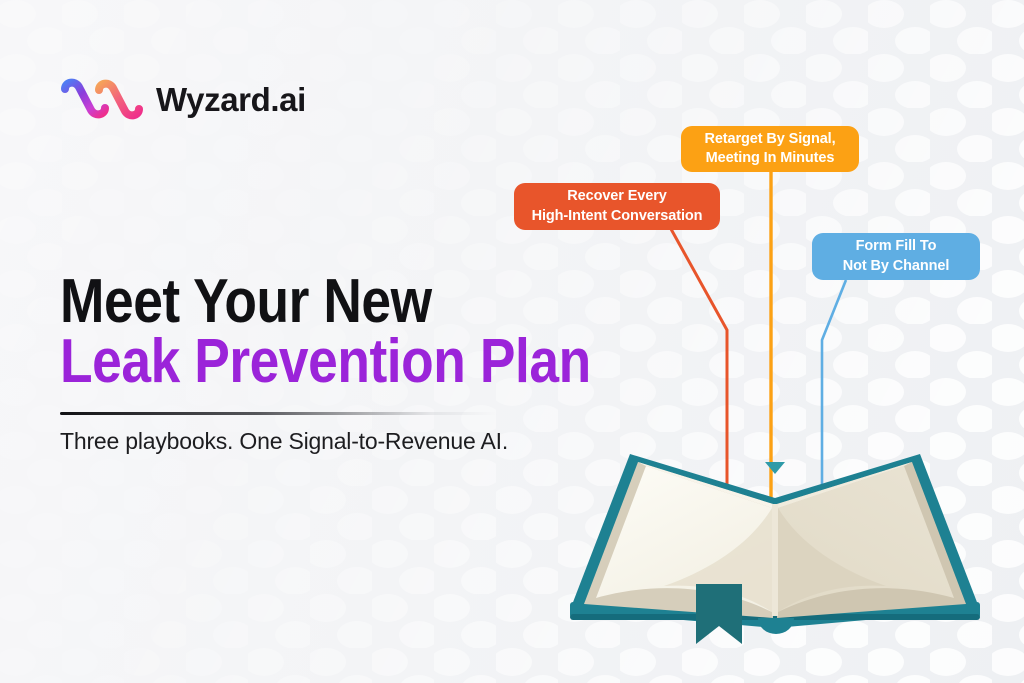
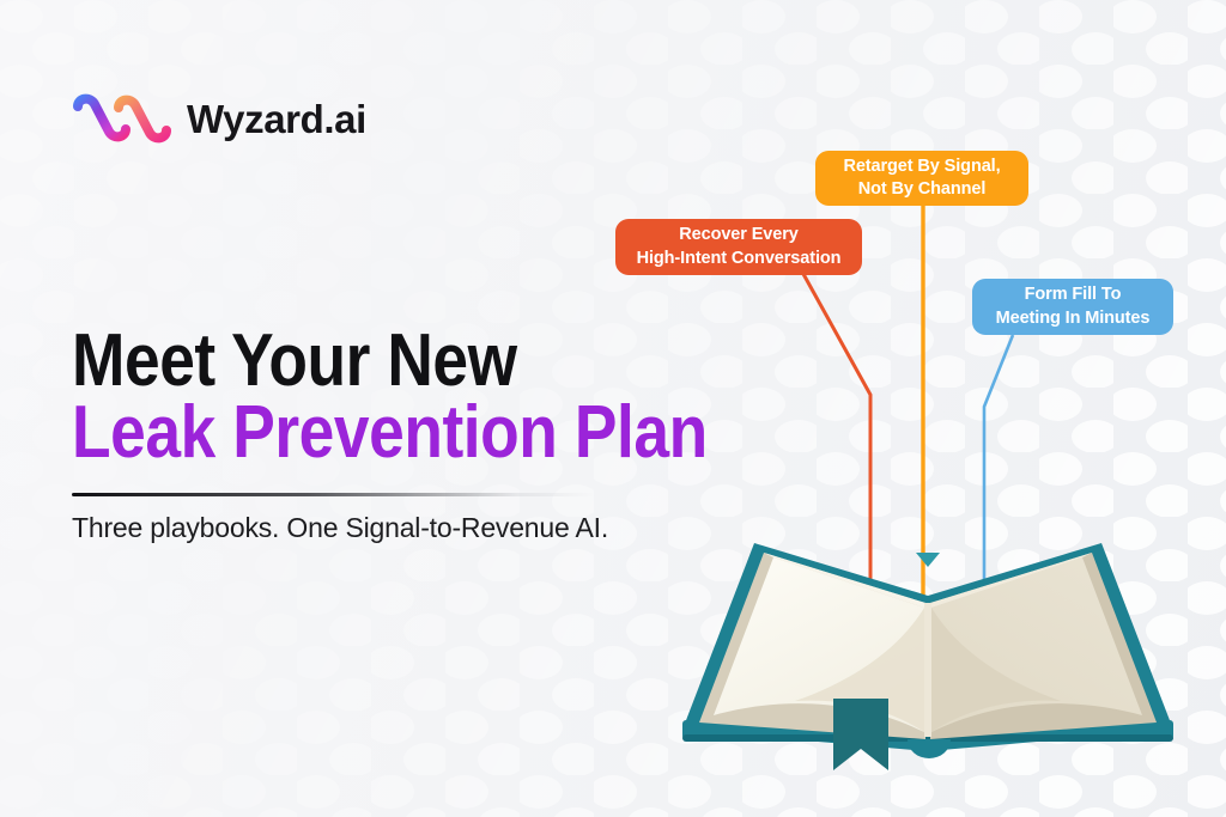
  Wyzard.ai
  Meet Your New
  Leak Prevention P
  Three playbooks. One Signal-to-Revenue AI.
  Recover Every
  High-Intent Conversation
  Retarget By Signal,
- Meeting In Minutes
+ Not By Channel
  Form Fill To
- Not By Channel
+ Meeting In Minutes
